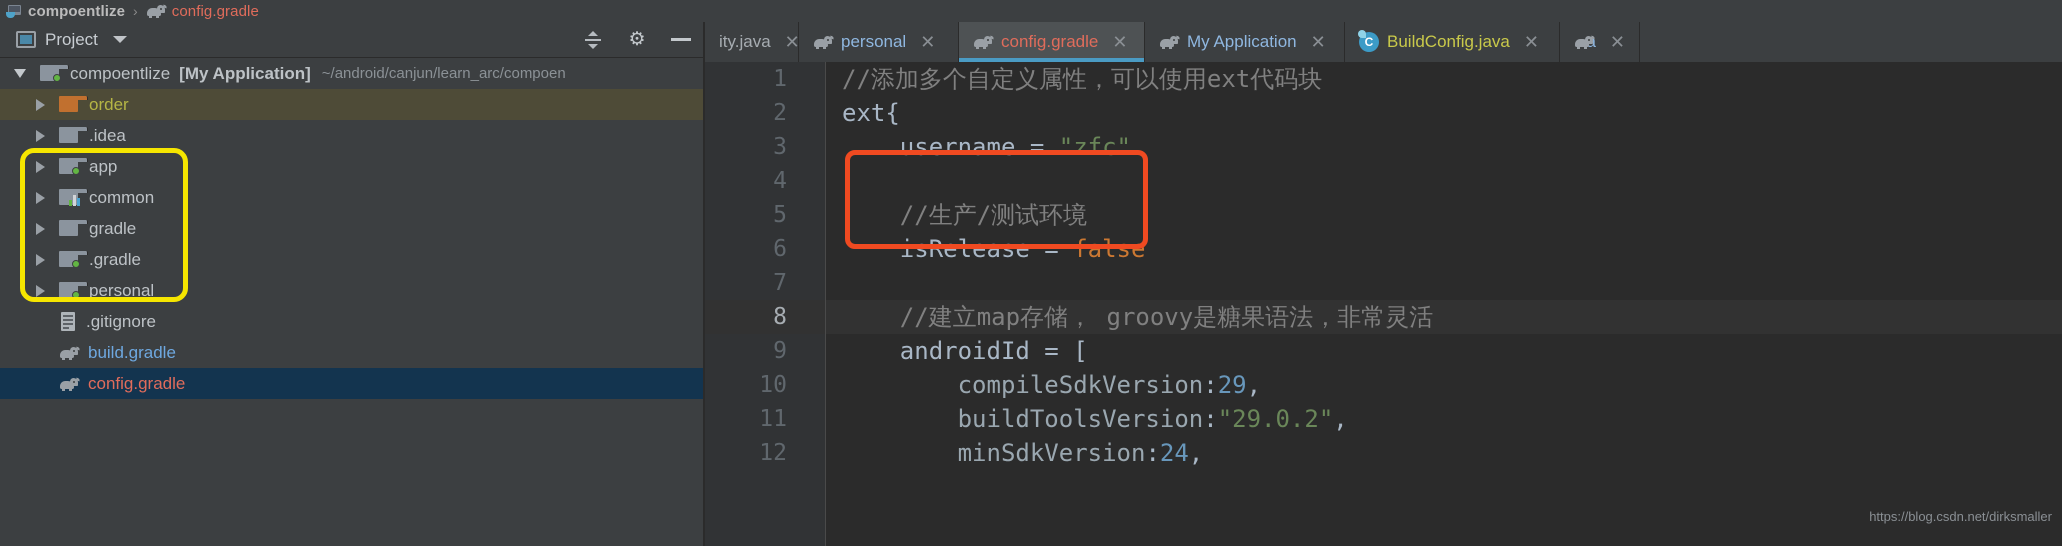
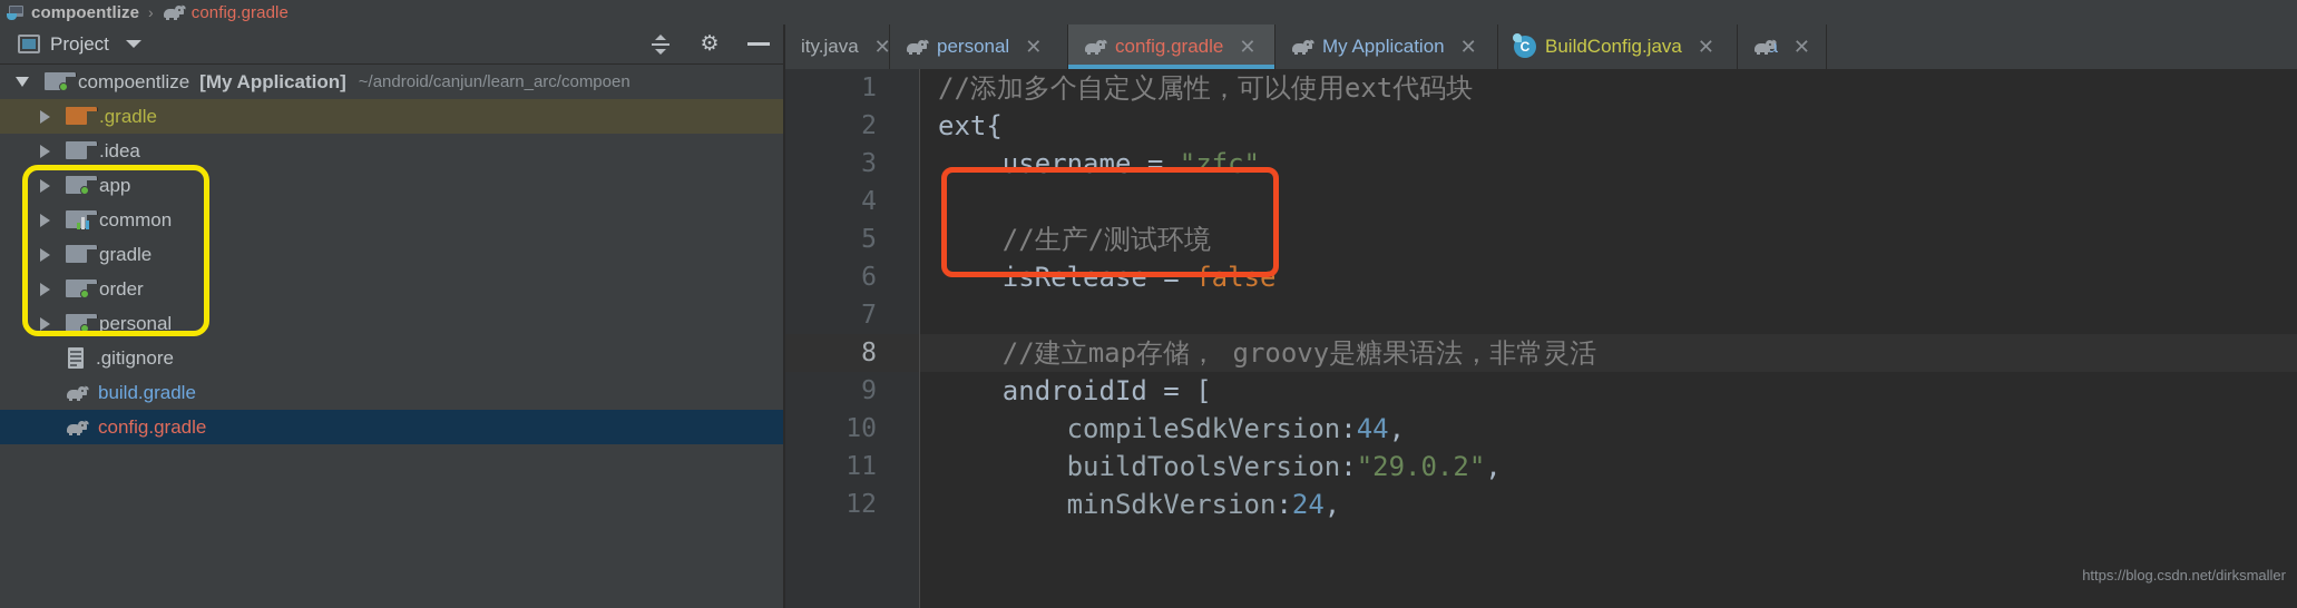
  compoentlize
  ›
  config.gradle
  Project
  ⚙
  compoentlize
  [My Application]
  ~/android/canjun/learn_arc/compoen
- order
+ .gradle
  .idea
  app
  common
  gradle
- .gradle
+ order
  personal
  .gitignore
  build.gradle
  config.gradle
  ity.java
  ✕
  personal
  ✕
  config.gradle
  ✕
  My Application
  ✕
  C
  BuildConfig.java
  ✕
  ✕
  1
  2
  3
  4
  5
  6
  7
  8
  9
  10
  11
  12
  //添加多个自定义属性，可以使用ext代码块
  ext{
  username = "zfc"
  //生产/测试环境
  isRelease = false
  //建立map存储， groovy是糖果语法，非常灵活
  androidId = [
- compileSdkVersion:29,
+ compileSdkVersion:44,
  buildToolsVersion:"29.0.2",
  minSdkVersion:24,
  https://blog.csdn.net/dirksmaller
